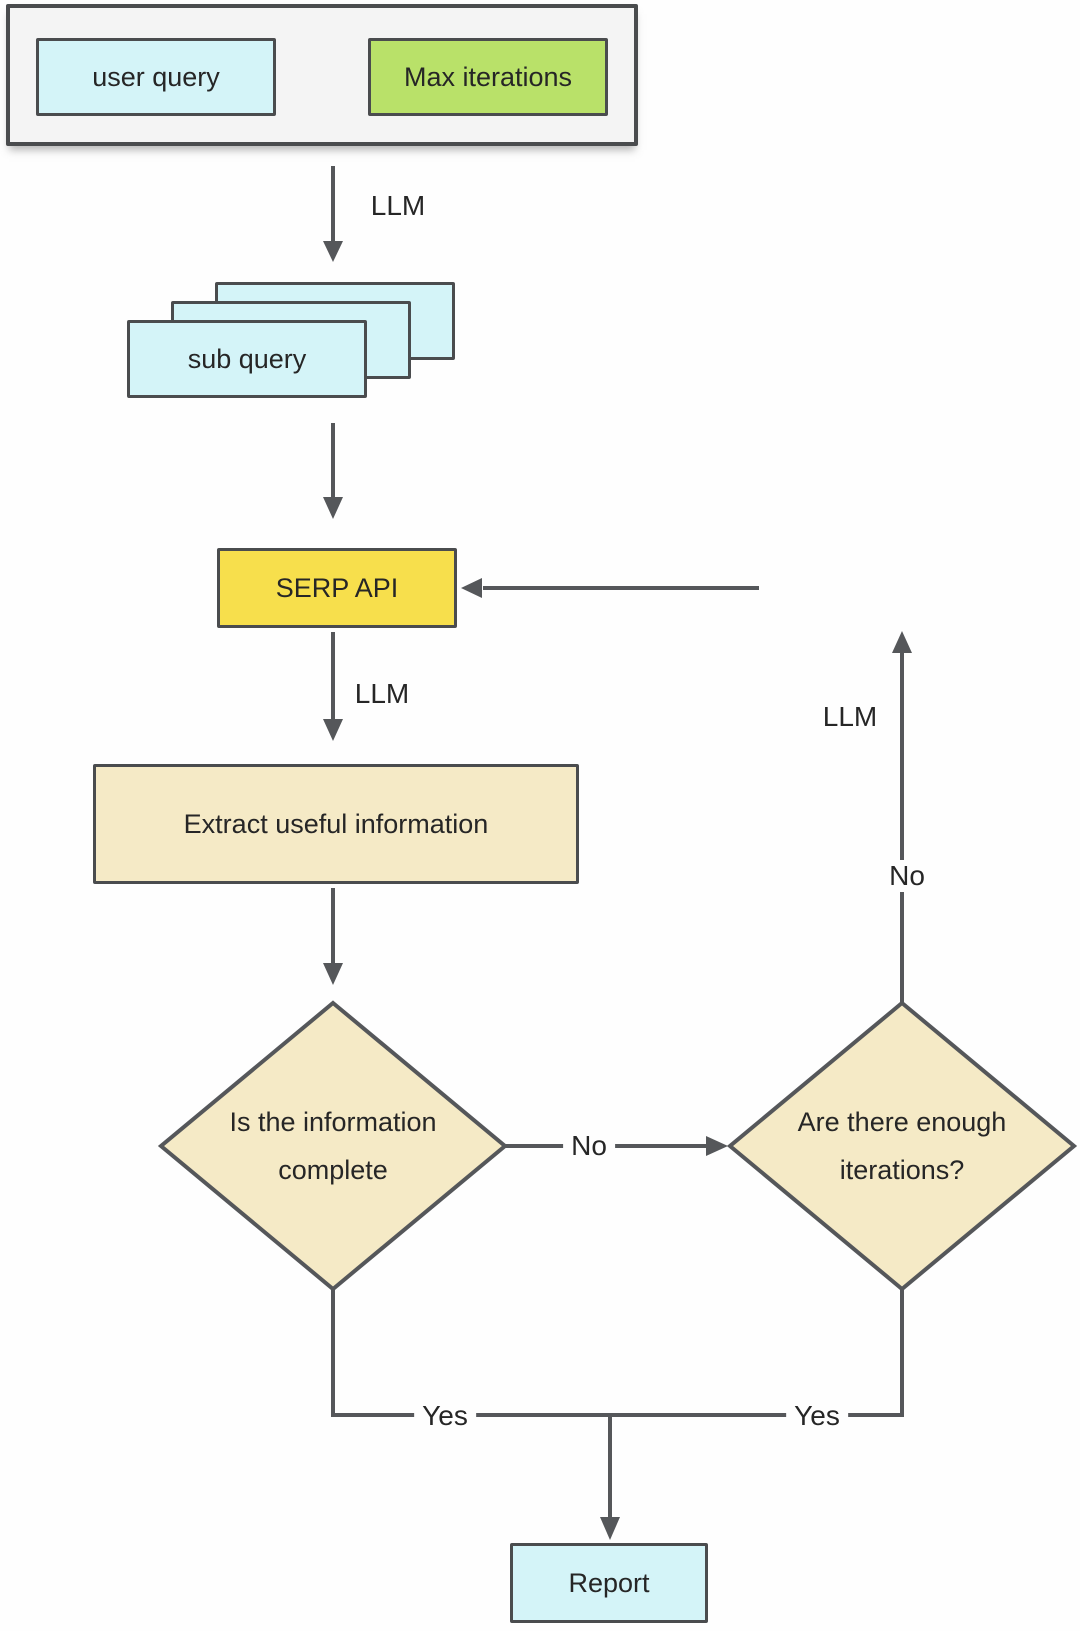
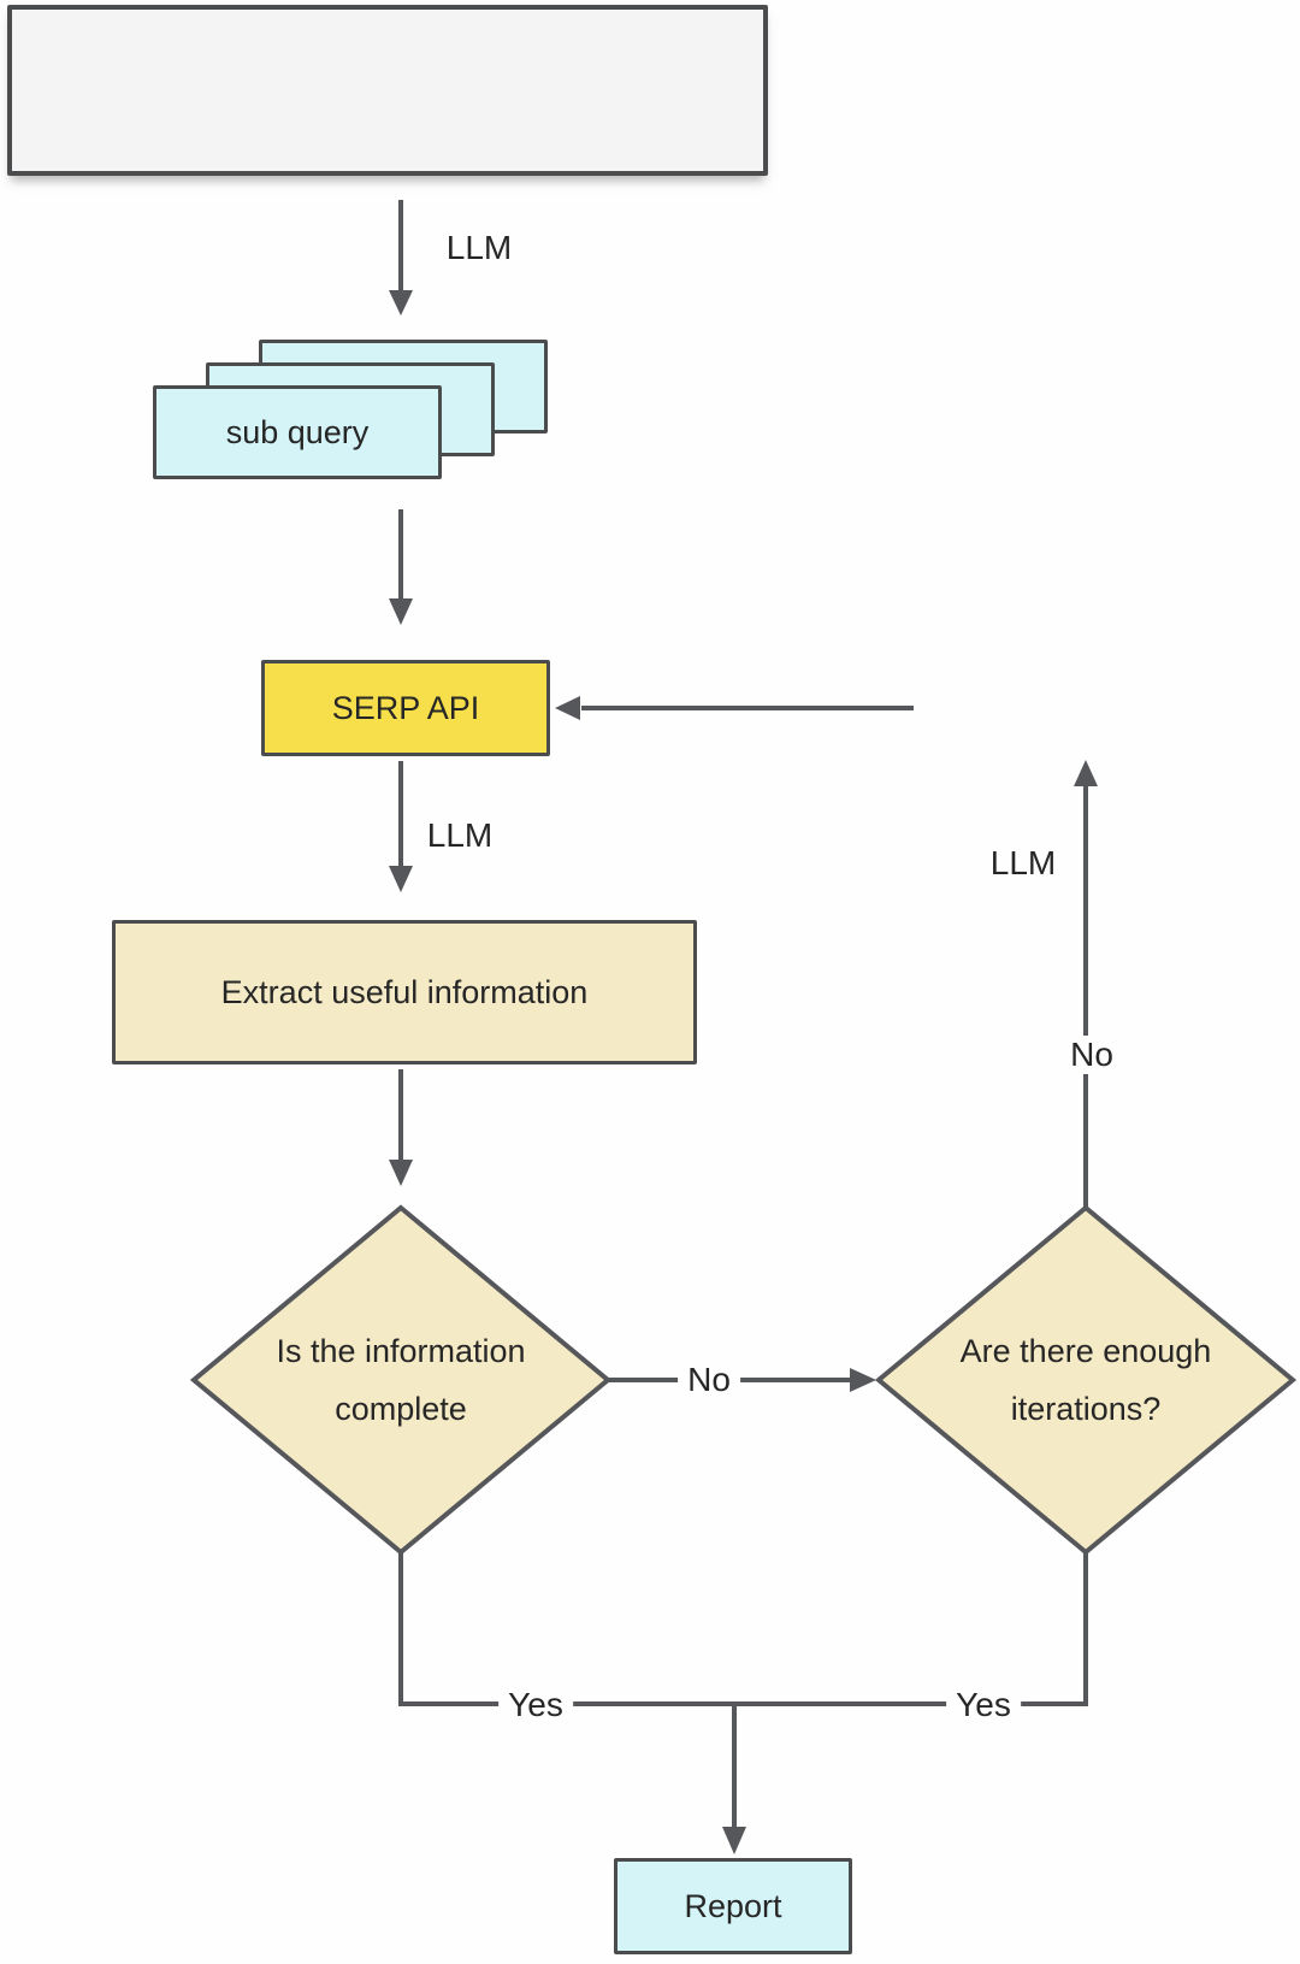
- user query
- Max iterations
  sub query
  SERP API
  Extract useful information
  Report
  Is the information
  complete
  Are there enough
  iterations?
  LLM
  LLM
  LLM
  No
  No
  Yes
  Yes
